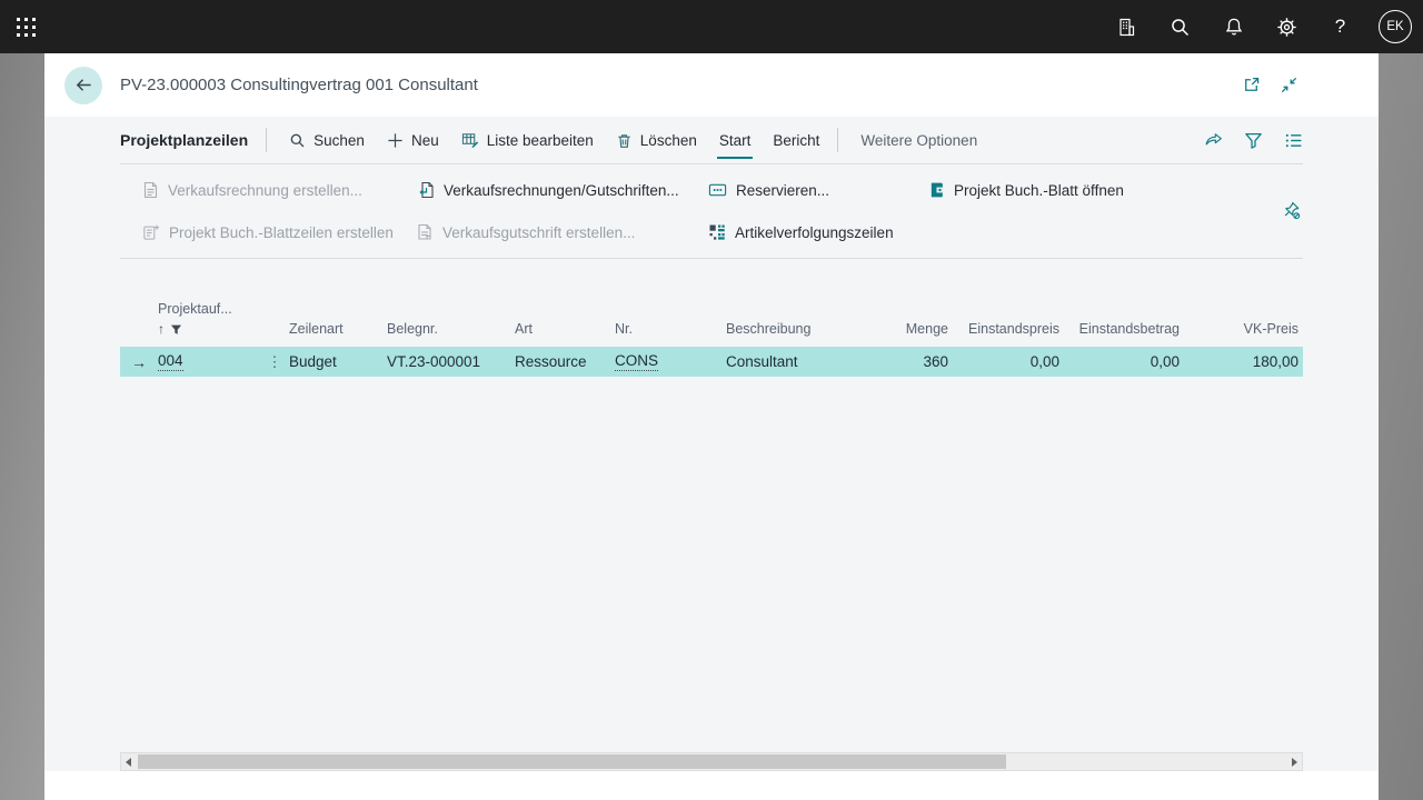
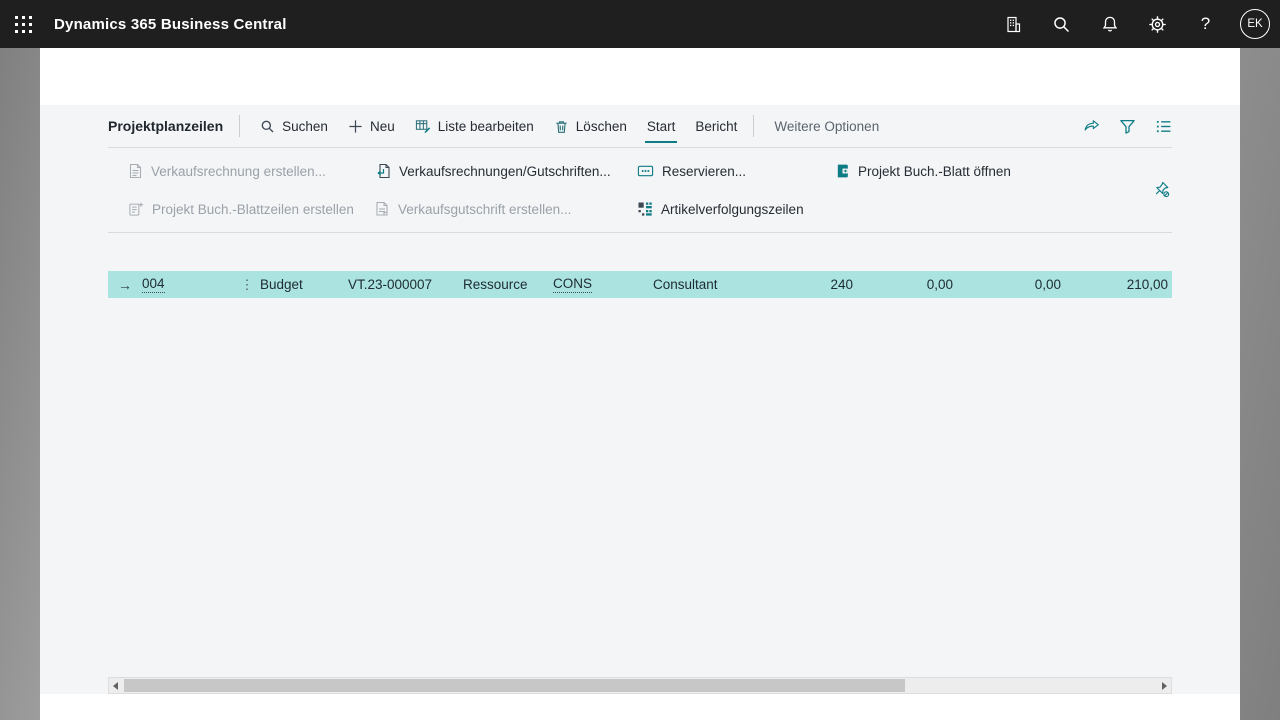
+ Dynamics 365 Business Central
  ?
  EK
- PV-23.000003 Consultingvertrag 001 Consultant
  Projektplanzeilen
  Suchen
  Neu
  Liste bearbeiten
  Löschen
  Start
  Bericht
  Weitere Optionen
  Verkaufsrechnung erstellen...
  Verkaufsrechnungen/Gutschriften...
  Reservieren...
  Projekt Buch.-Blatt öffnen
  Projekt Buch.-Blattzeilen erstellen
  Verkaufsgutschrift erstellen...
  Artikelverfolgungszeilen
- Projektauf...
- ↑
- Zeilenart
- Belegnr.
- Art
- Nr.
- Beschreibung
- Menge
- Einstandspreis
- Einstandsbetrag
- VK-Preis
  →
  004
  ⋮
  Budget
- VT.23-000001
+ VT.23-000007
  Ressource
  CONS
  Consultant
- 360
+ 240
  0,00
  0,00
- 180,00
+ 210,00
